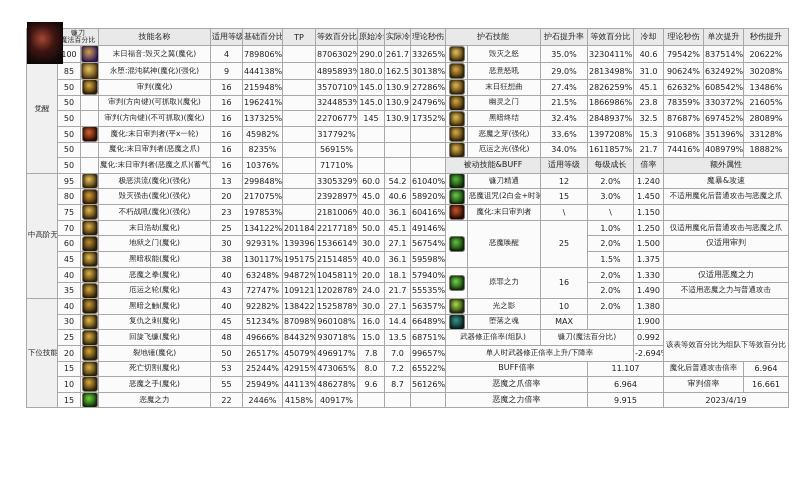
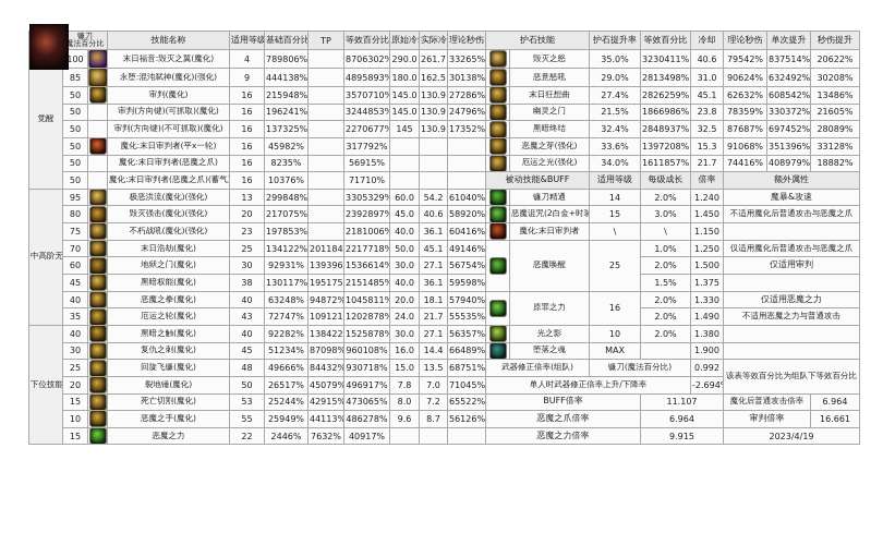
  	镰刀 魔法百分比	技能名称	适用等级	基础百分比	TP	等效百分比	原始冷	实际冷	理论秒伤	护石技能	护石提升率	等效百分比	冷却	理论秒伤	单次提升	秒伤提升
  觉醒	100		末日福音:毁灭之翼(魔化)	4	789806%		8706302%	290.0	261.7	33265%		毁灭之怒	35.0%	3230411%	40.6	79542%	837514%	20622%
  85		永堕:混沌弑神(魔化)(强化)	9	444138%		4895893%	180.0	162.5	30138%		恶意怒吼	29.0%	2813498%	31.0	90624%	632492%	30208%
  50		审判(魔化)	16	215948%		3570710%	145.0	130.9	27286%		末日狂想曲	27.4%	2826259%	45.1	62632%	608542%	13486%
  50		审判(方向键)(可抓取)(魔化)	16	196241%		3244853%	145.0	130.9	24796%		幽灵之门	21.5%	1866986%	23.8	78359%	330372%	21605%
  50		审判(方向键)(不可抓取)(魔化)	16	137325%		2270677%	145	130.9	17352%		黑暗终结	32.4%	2848937%	32.5	87687%	697452%	28089%
  50		魔化:末日审判者(平x一轮)	16	45982%		317792%					恶魔之芽(强化)	33.6%	1397208%	15.3	91068%	351396%	33128%
  50		魔化:末日审判者(恶魔之爪)	16	8235%		56915%					厄运之光(强化)	34.0%	1611857%	21.7	74416%	408979%	18882%
  50		魔化:末日审判者(恶魔之爪)(蓄气	16	10376%		71710%				被动技能&BUFF	适用等级	每级成长	倍率	额外属性
- 中高阶无	95		极恶洪流(魔化)(强化)	13	299848%		3305329%	60.0	54.2	61040%		镰刀精通	12	2.0%	1.240	魔暴&攻速
+ 中高阶无	95		极恶洪流(魔化)(强化)	13	299848%		3305329%	60.0	54.2	61040%		镰刀精通	14	2.0%	1.240	魔暴&攻速
  80		毁灭强击(魔化)(强化)	20	217075%		2392897%	45.0	40.6	58920%		恶魔诅咒(2白金+时装	15	3.0%	1.450	不适用魔化后普通攻击与恶魔之爪
  75		不朽战吼(魔化)(强化)	23	197853%		2181006%	40.0	36.1	60416%		魔化:末日审判者	\	\	1.150
  70		末日浩劫(魔化)	25	134122%	201184	2217718%	50.0	45.1	49146%		恶魔唤醒	25	1.0%	1.250	仅适用魔化后普通攻击与恶魔之爪
  60		地狱之门(魔化)	30	92931%	139396	1536614%	30.0	27.1	56754%	2.0%	1.500	仅适用审判
  45		黑暗权能(魔化)	38	130117%	195175	2151485%	40.0	36.1	59598%	1.5%	1.375
  40		恶魔之拳(魔化)	40	63248%	94872%	1045811%	20.0	18.1	57940%		原罪之力	16	2.0%	1.330	仅适用恶魔之力
  35		厄运之轮(魔化)	43	72747%	109121	1202878%	24.0	21.7	55535%	2.0%	1.490	不适用恶魔之力与普通攻击
  下位技能	40		黑暗之触(魔化)	40	92282%	138422	1525878%	30.0	27.1	56357%		光之影	10	2.0%	1.380
  30		复仇之刺(魔化)	45	51234%	87098%	960108%	16.0	14.4	66489%		堕落之魂	MAX		1.900
  25		回旋飞镰(魔化)	48	49666%	84432%	930718%	15.0	13.5	68751%	武器修正倍率(组队)	镰刀(魔法百分比)	0.992	该表等效百分比为组队下等效百分比
- 20		裂地锤(魔化)	50	26517%	45079%	496917%	7.8	7.0	99657%	单人时武器修正倍率上升/下降率	-2.694
+ 20		裂地锤(魔化)	50	26517%	45079%	496917%	7.8	7.0	71045%	单人时武器修正倍率上升/下降率	-2.694
  15		死亡切割(魔化)	53	25244%	42915%	473065%	8.0	7.2	65522%	BUFF倍率	11.107	魔化后普通攻击倍率	6.964
  10		恶魔之手(魔化)	55	25949%	44113%	486278%	9.6	8.7	56126%	恶魔之爪倍率	6.964	审判倍率	16.661
- 15		恶魔之力	22	2446%	4158%	40917%				恶魔之力倍率	9.915	2023/4/19
+ 15		恶魔之力	22	2446%	7632%	40917%				恶魔之力倍率	9.915	2023/4/19
